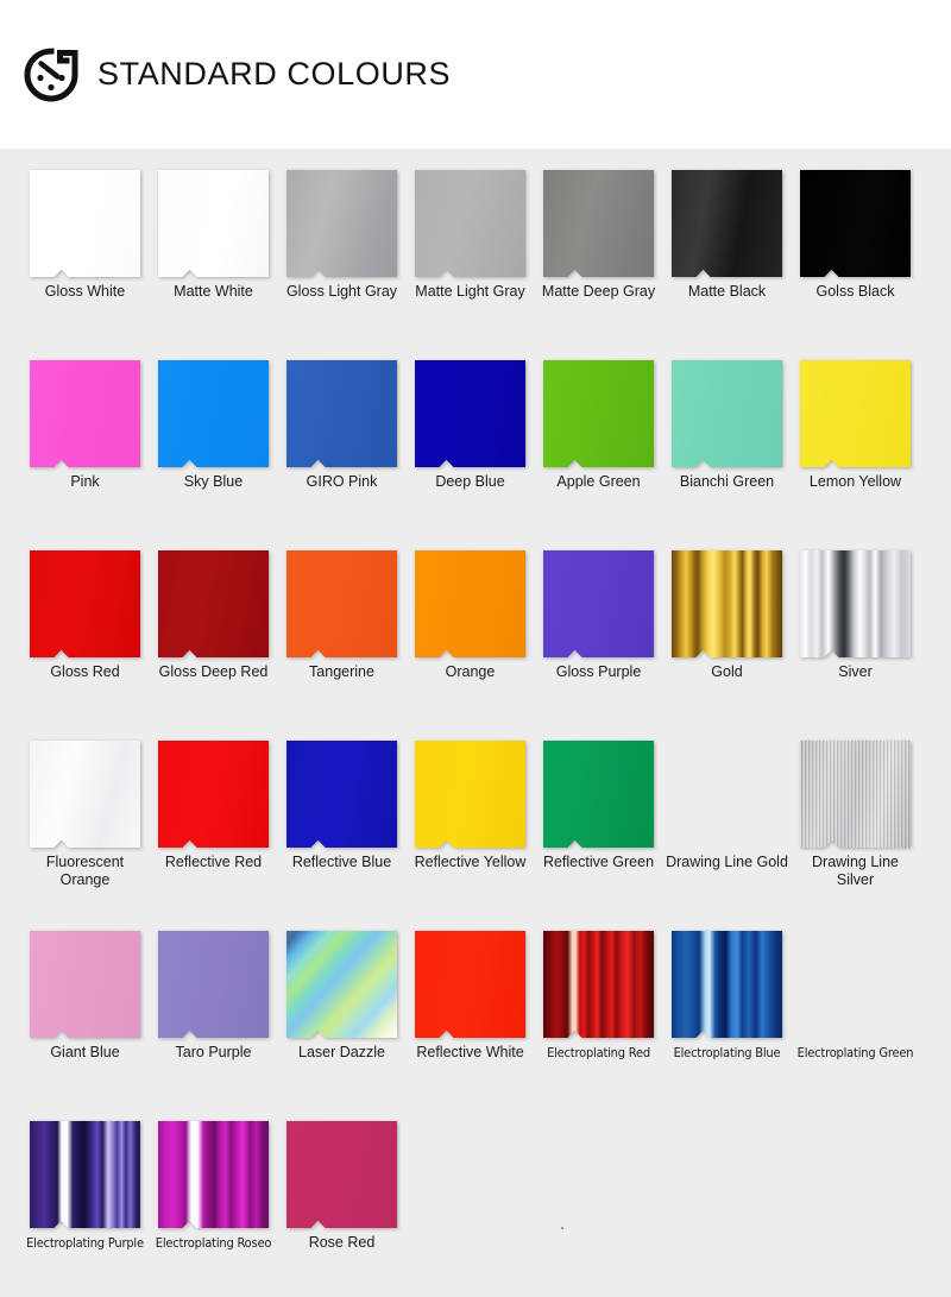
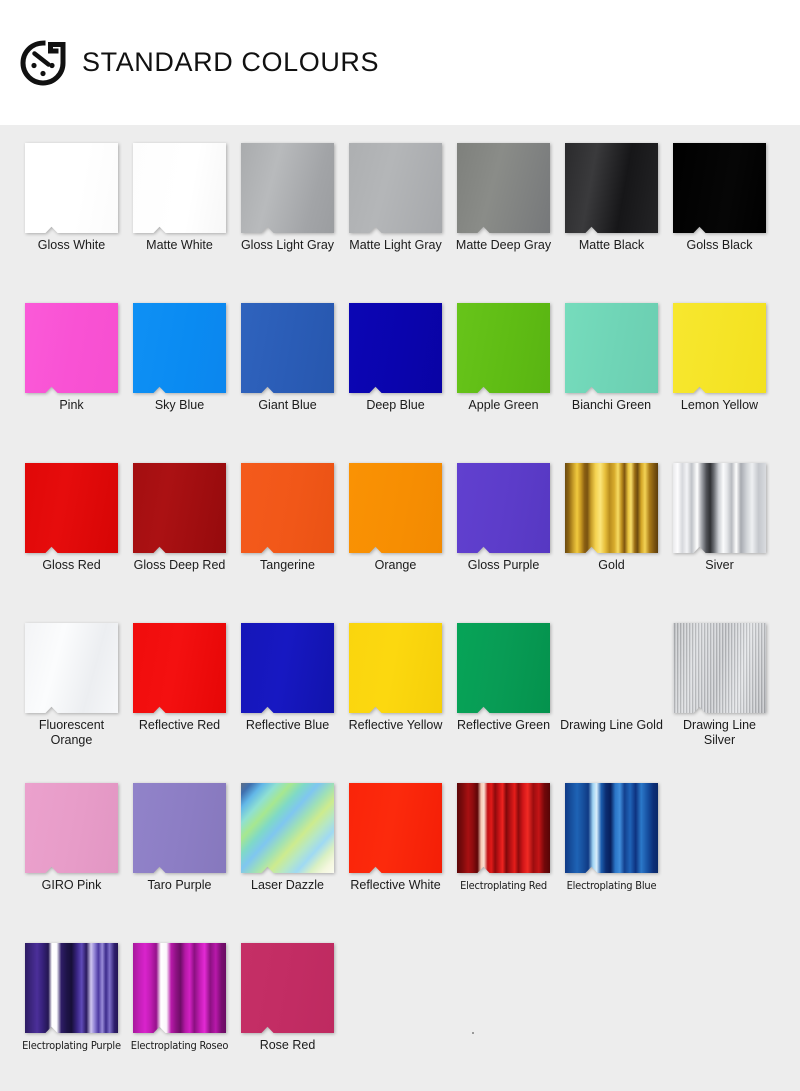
  STANDARD COLOURS
  Gloss White
  Matte White
  Gloss Light Gray
  Matte Light Gray
  Matte Deep Gray
  Matte Black
  Golss Black
  Pink
  Sky Blue
- GIRO Pink
+ Giant Blue
  Deep Blue
  Apple Green
  Bianchi Green
  Lemon Yellow
  Gloss Red
  Gloss Deep Red
  Tangerine
  Orange
  Gloss Purple
  Gold
  Siver
  Fluorescent Orange
  Reflective Red
  Reflective Blue
  Reflective Yellow
  Reflective Green
  Drawing Line Gold
  Drawing Line Silver
- Giant Blue
+ GIRO Pink
  Taro Purple
  Laser Dazzle
  Reflective White
  Electroplating Red
  Electroplating Blue
- Electroplating Green
  Electroplating Purple
  Electroplating Roseo
  Rose Red
